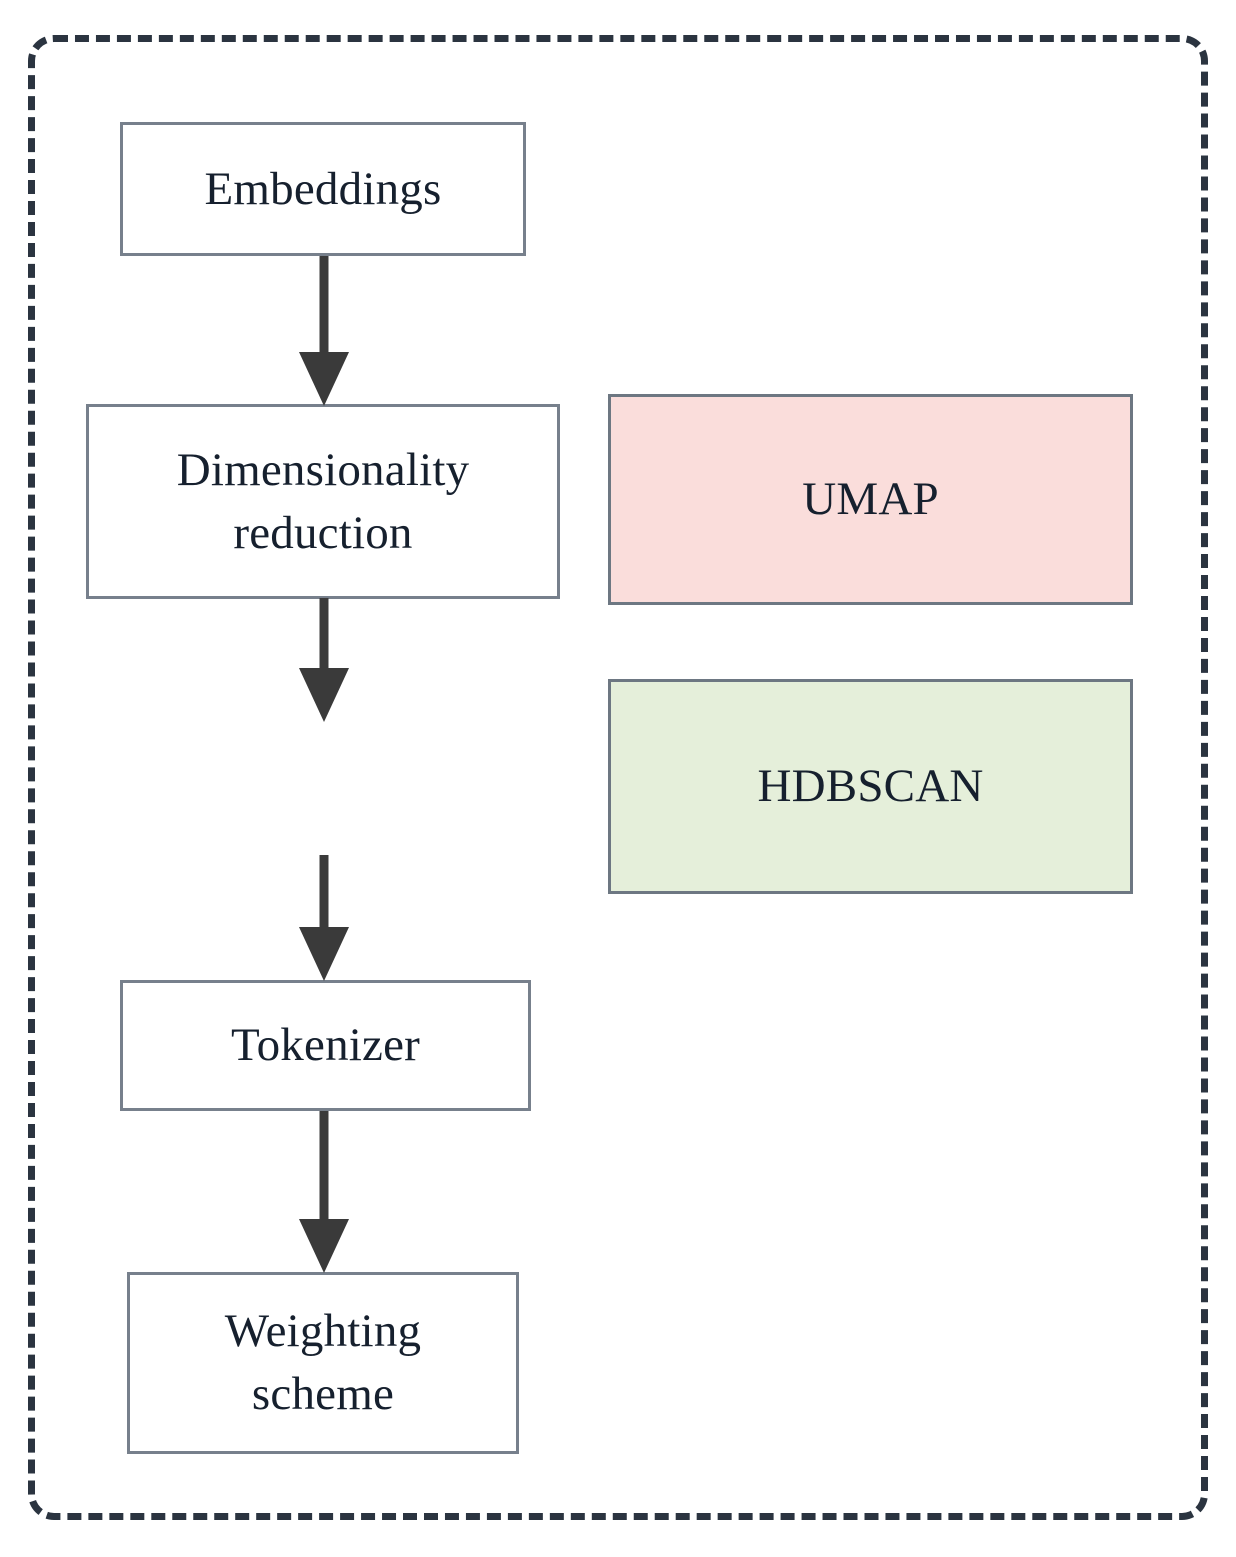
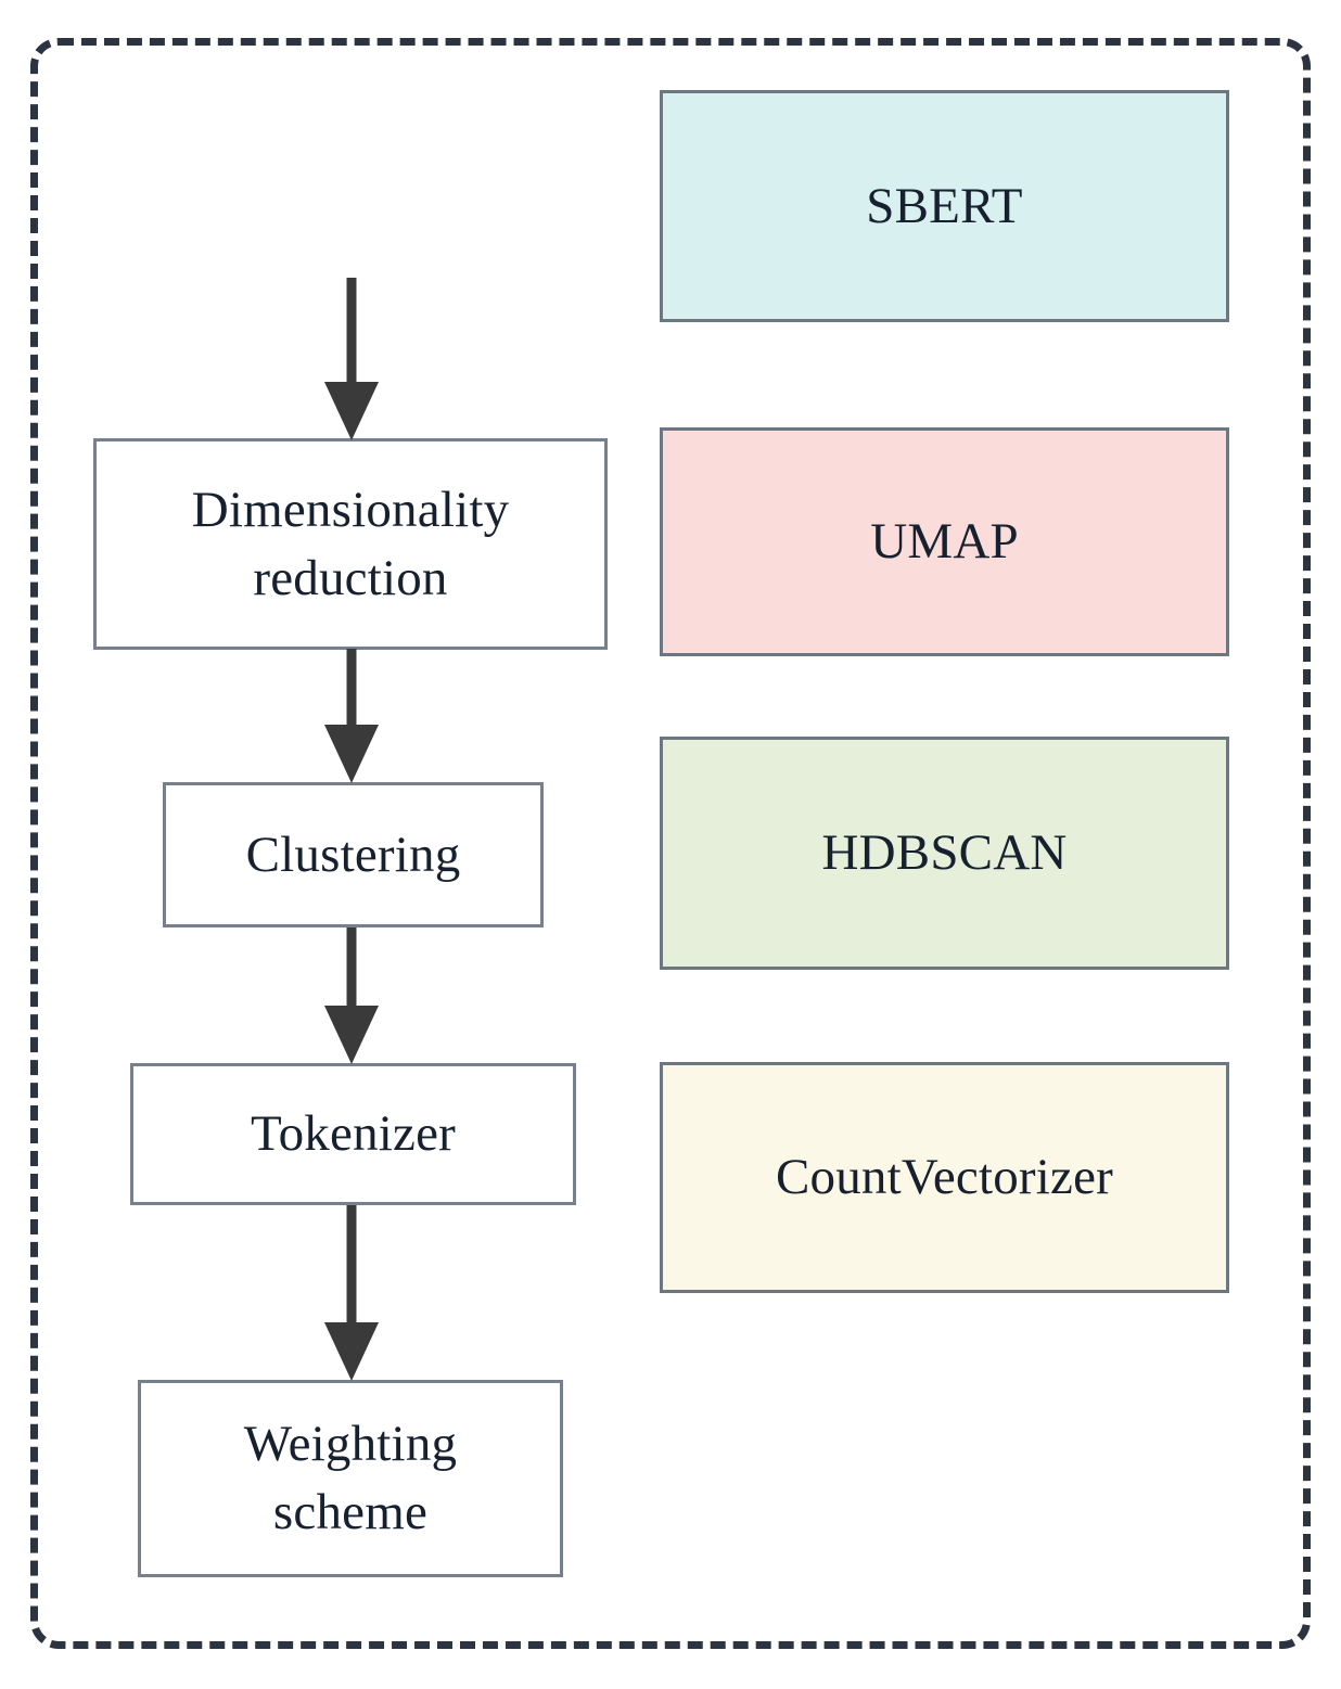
- Embeddings
  Dimensionality
  reduction
+ Clustering
  Tokenizer
  Weighting
  scheme
+ SBERT
  UMAP
  HDBSCAN
+ CountVectorizer
